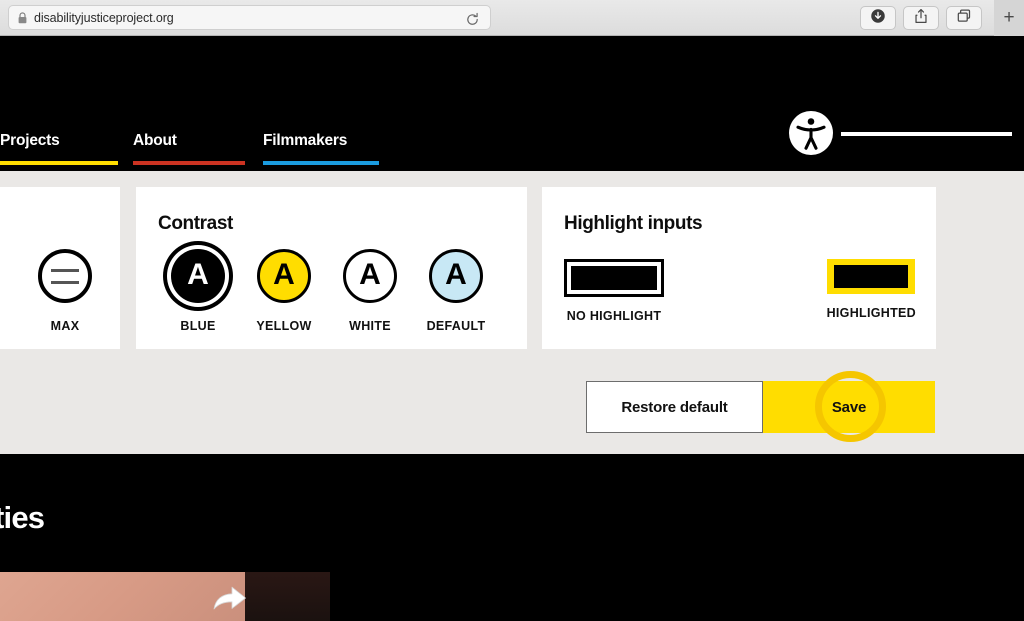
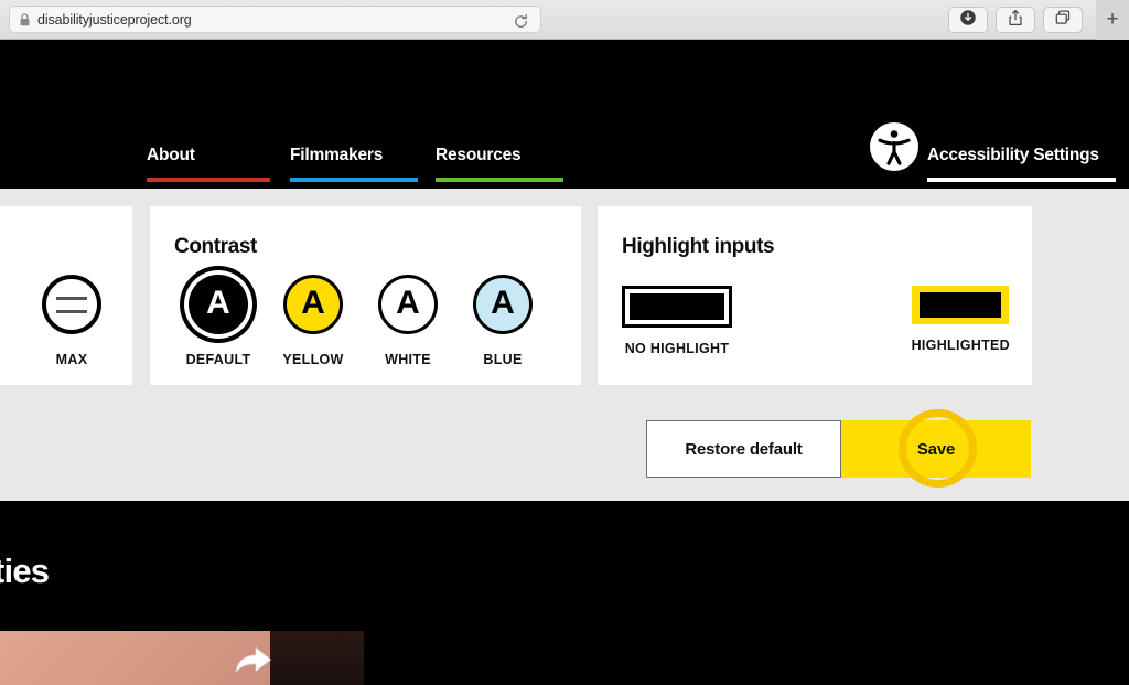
  disabilityjusticeproject.org
  +
- Projects
  About
  Filmmakers
+ Resources
+ Accessibility Settings
  MAX
  Contrast
  A
- BLUE
+ DEFAULT
  A
  YELLOW
  A
  WHITE
  A
- DEFAULT
+ BLUE
  Highlight inputs
  NO HIGHLIGHT
  HIGHLIGHTED
  Restore default
  Save
